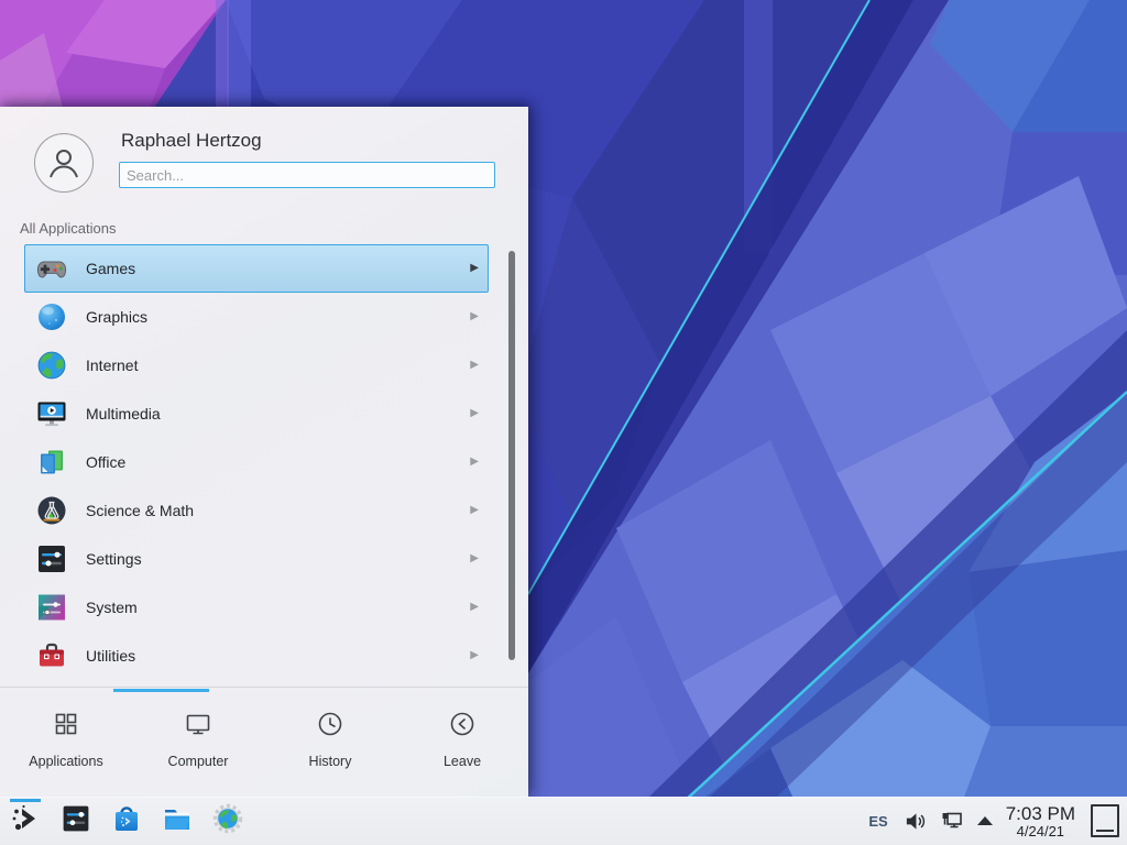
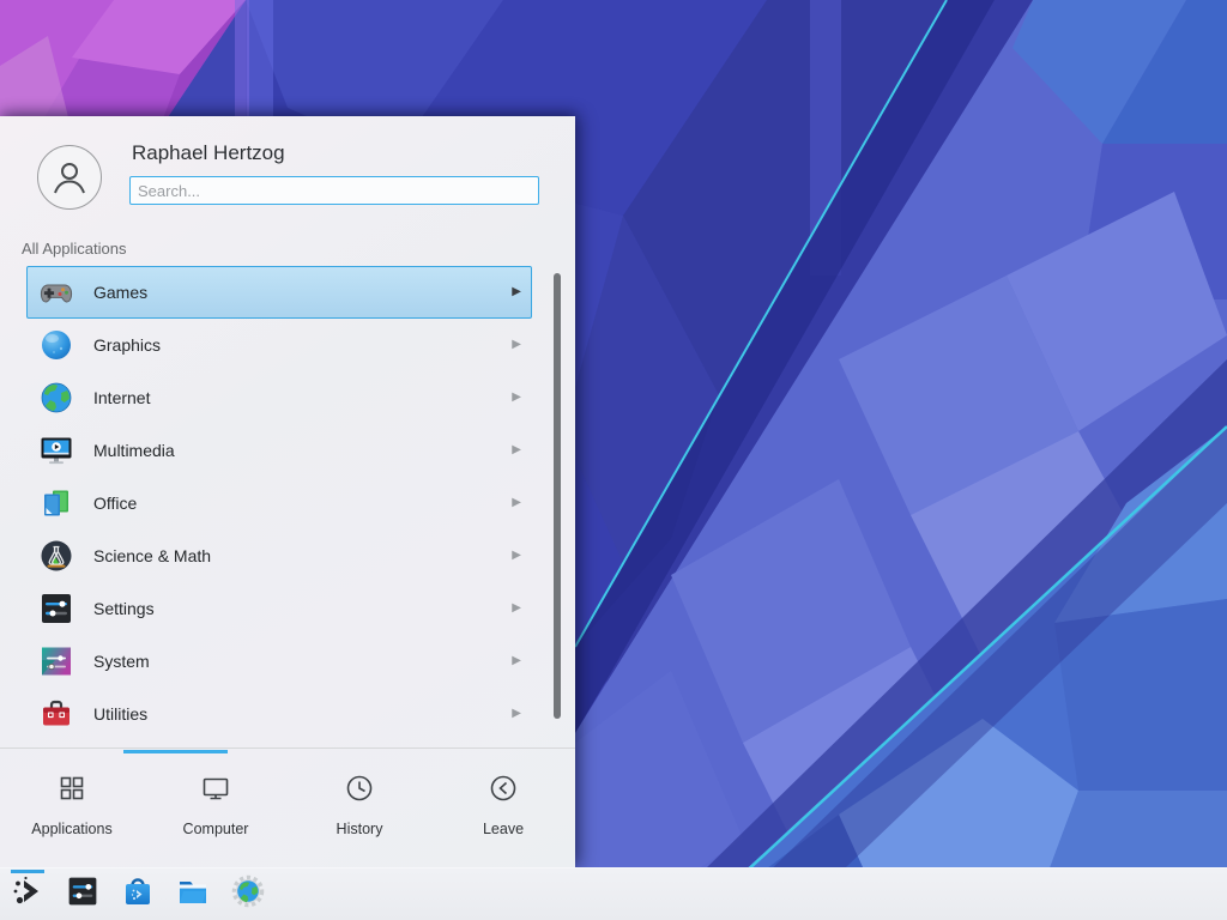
  Raphael Hertzog
  Search...
  All Applications
  Games
  ▶
  Graphics
  ▶
  Internet
  ▶
  Multimedia
  ▶
  Office
  ▶
  Science & Math
  ▶
  Settings
  ▶
  System
  ▶
  Utilities
  ▶
  Applications
  Computer
  History
  Leave
- ES
- 7:03 PM
- 4/24/21
